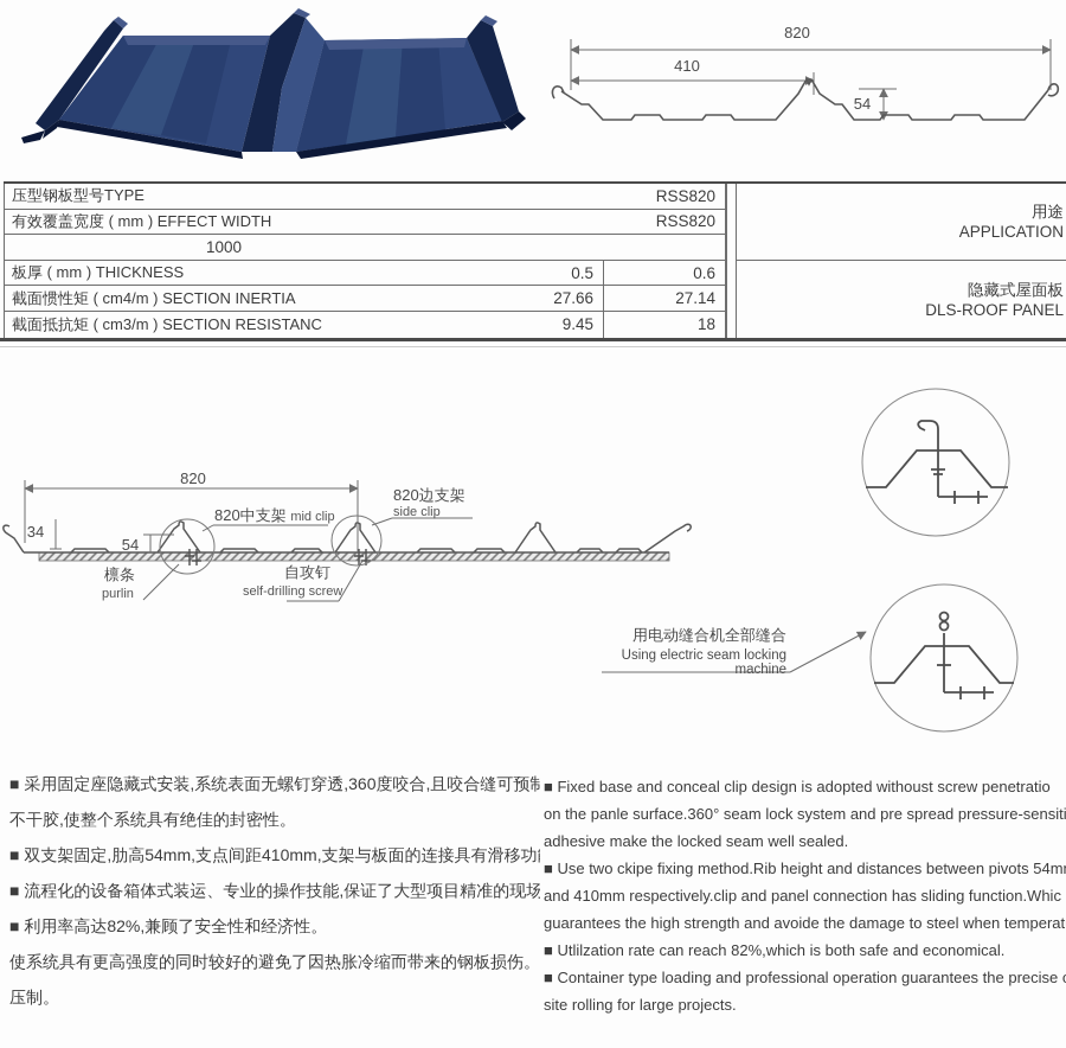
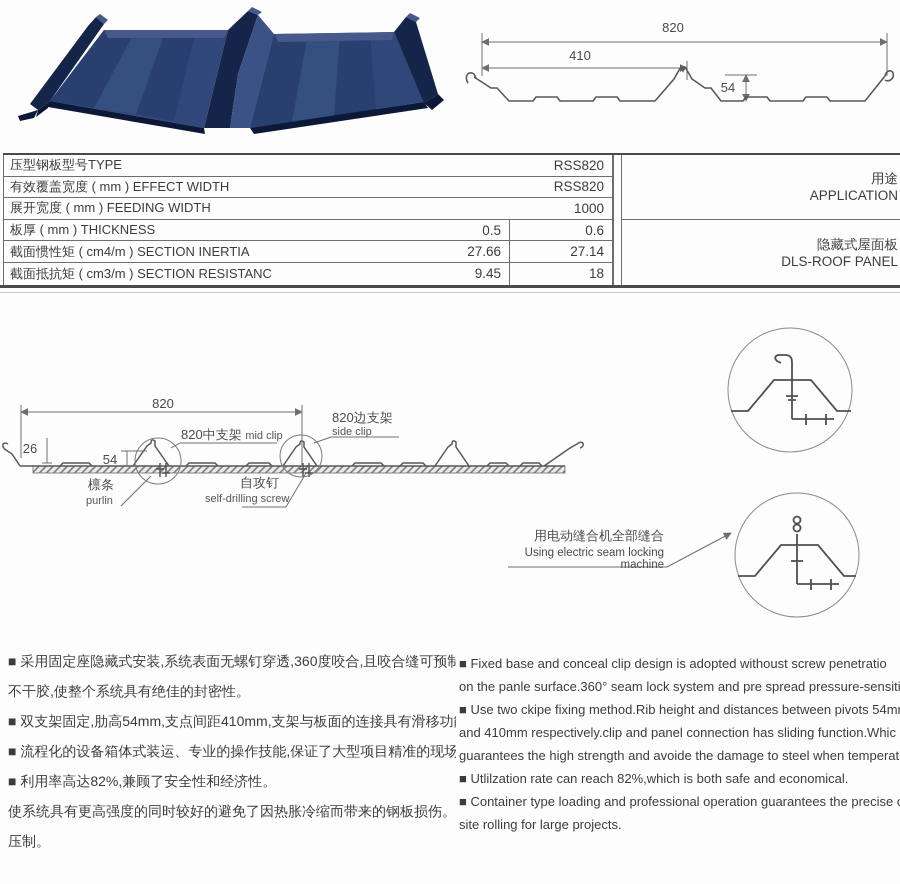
  820
  410
  54
  压型钢板型号TYPE
  RSS820
  有效覆盖宽度 ( mm ) EFFECT WIDTH
  RSS820
+ 展开宽度 ( mm ) FEEDING WIDTH
  1000
  板厚 ( mm ) THICKNESS
  0.5
  0.6
  截面惯性矩 ( cm4/m ) SECTION INERTIA
  27.66
  27.14
  截面抵抗矩 ( cm3/m ) SECTION RESISTANC
  9.45
  18
  用途
  APPLICATION
  隐藏式屋面板
  DLS-ROOF PANEL
  820
- 34
+ 26
  54
  820中支架 mid clip
  820边支架
  side clip
  檩条
  purlin
  自攻钉
  self-drilling screw
  用电动缝合机全部缝合
  Using electric seam locking machine
  ■ 采用固定座隐藏式安装,系统表面无螺钉穿透,360度咬合,且咬合缝可预制
  不干胶,使整个系统具有绝佳的封密性。
  ■ 双支架固定,肋高54mm,支点间距410mm,支架与板面的连接具有滑移功
  ■ 流程化的设备箱体式装运、专业的操作技能,保证了大型项目精准的现场
  ■ 利用率高达82%,兼顾了安全性和经济性。
  使系统具有更高强度的同时较好的避免了因热胀冷缩而带来的钢板损伤。
  压制。
  ■ Fixed base and conceal clip design is adopted withoust screw penetratio
  on the panle surface.360° seam lock system and pre spread pressure-sensiti
- adhesive make the locked seam well sealed.
  ■ Use two ckipe fixing method.Rib height and distances between pivots 54m
  and 410mm respectively.clip and panel connection has sliding function.Whic
  guarantees the high strength and avoide the damage to steel when temperat
  ■ Utlilzation rate can reach 82%,which is both safe and economical.
  ■ Container type loading and professional operation guarantees the precise
  site rolling for large projects.
